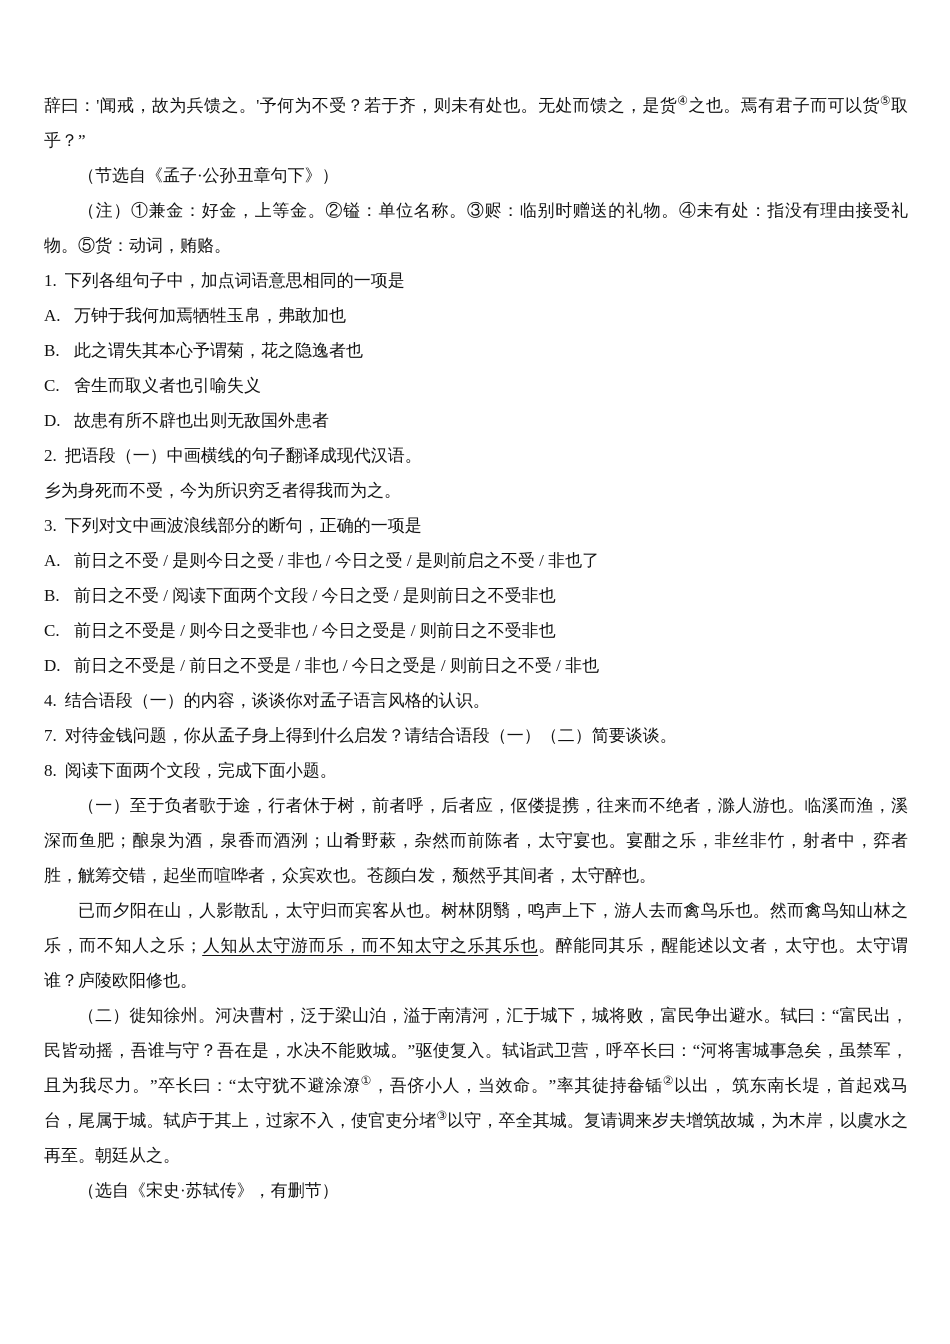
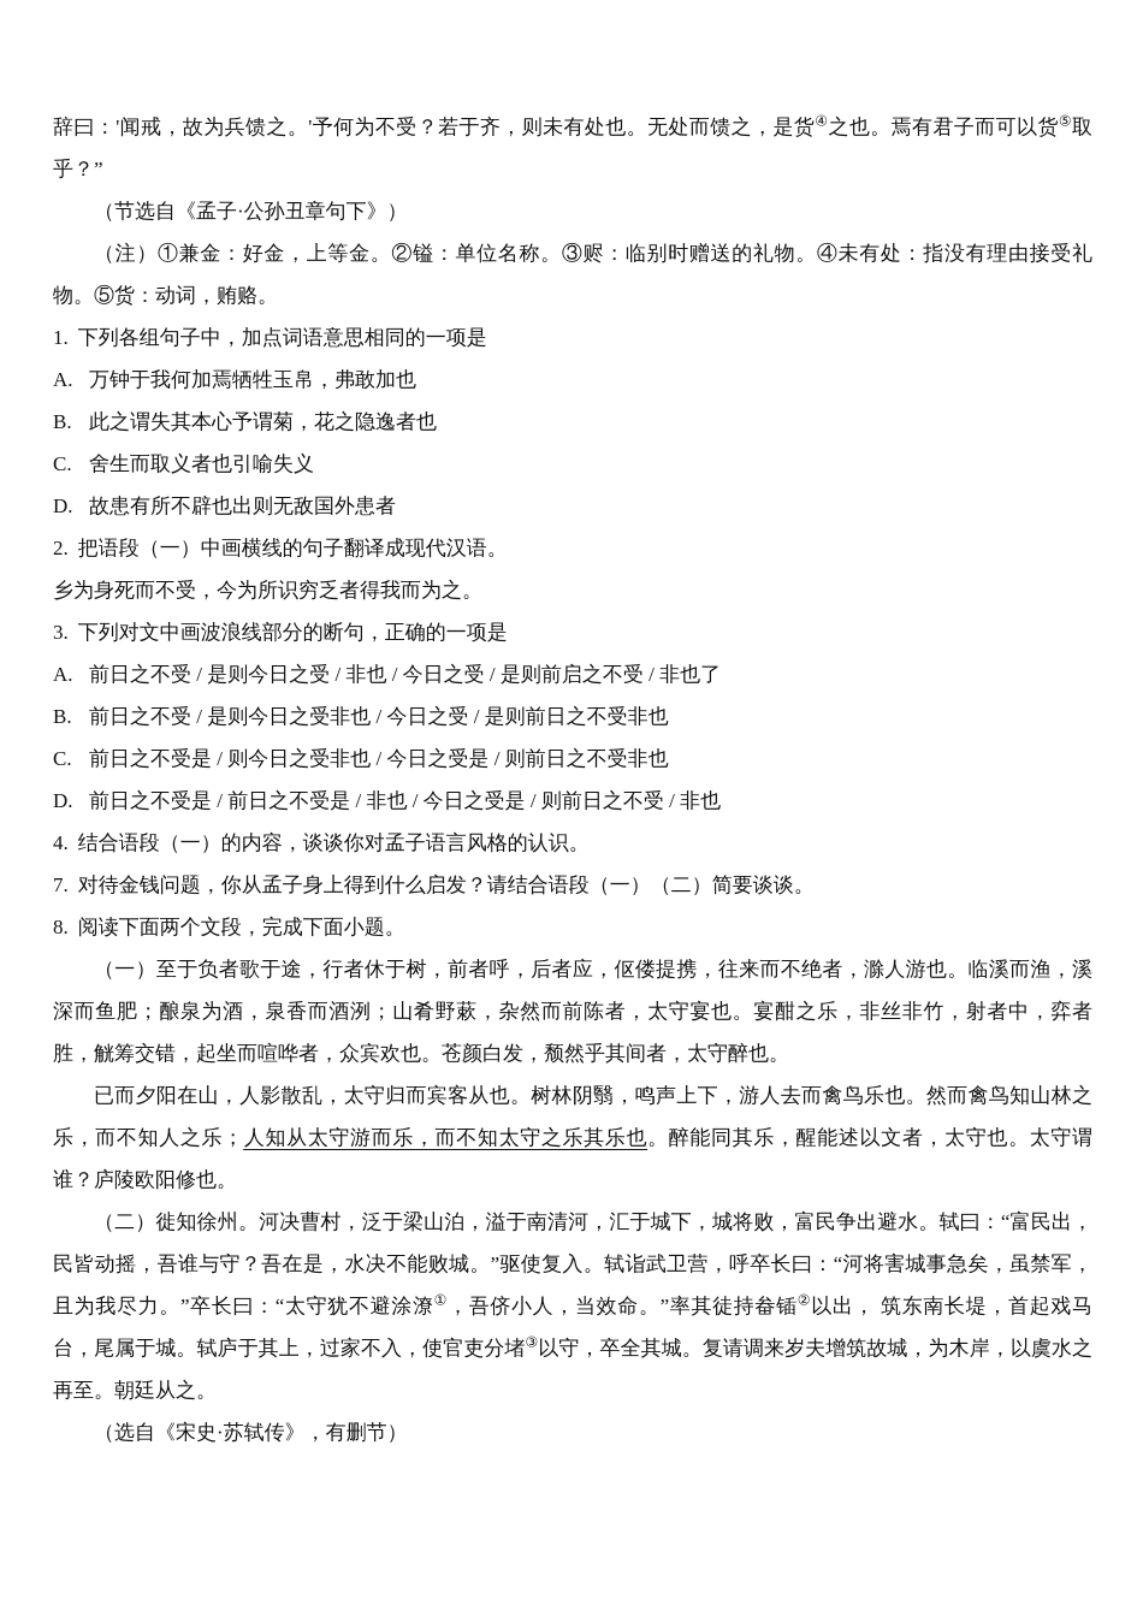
  辞曰：'闻戒，故为兵馈之。'予何为不受？若于齐，则未有处也。无处而馈之，是货④之也。焉有君子而可以货⑤取乎？”
  （节选自《孟子·公孙丑章句下》）
  （注）①兼金：好金，上等金。②镒：单位名称。③赆：临别时赠送的礼物。④未有处：指没有理由接受礼物。⑤货：动词，贿赂。
  1. 下列各组句子中，加点词语意思相同的一项是
  A. 万钟于我何加焉牺牲玉帛，弗敢加也
  B. 此之谓失其本心予谓菊，花之隐逸者也
  C. 舍生而取义者也引喻失义
  D. 故患有所不辟也出则无敌国外患者
  2. 把语段（一）中画横线的句子翻译成现代汉语。
  乡为身死而不受，今为所识穷乏者得我而为之。
  3. 下列对文中画波浪线部分的断句，正确的一项是
  A. 前日之不受 / 是则今日之受 / 非也 / 今日之受 / 是则前启之不受 / 非也了
- B. 前日之不受 / 阅读下面两个文段 / 今日之受 / 是则前日之不受非也
+ B. 前日之不受 / 是则今日之受非也 / 今日之受 / 是则前日之不受非也
  C. 前日之不受是 / 则今日之受非也 / 今日之受是 / 则前日之不受非也
  D. 前日之不受是 / 前日之不受是 / 非也 / 今日之受是 / 则前日之不受 / 非也
  4. 结合语段（一）的内容，谈谈你对孟子语言风格的认识。
  7. 对待金钱问题，你从孟子身上得到什么启发？请结合语段（一）（二）简要谈谈。
  8. 阅读下面两个文段，完成下面小题。
  （一）至于负者歌于途，行者休于树，前者呼，后者应，伛偻提携，往来而不绝者，滁人游也。临溪而渔，溪深而鱼肥；酿泉为酒，泉香而酒洌；山肴野蔌，杂然而前陈者，太守宴也。宴酣之乐，非丝非竹，射者中，弈者胜，觥筹交错，起坐而喧哗者，众宾欢也。苍颜白发，颓然乎其间者，太守醉也。
  已而夕阳在山，人影散乱，太守归而宾客从也。树林阴翳，鸣声上下，游人去而禽鸟乐也。然而禽鸟知山林之乐，而不知人之乐；人知从太守游而乐，而不知太守之乐其乐也。醉能同其乐，醒能述以文者，太守也。太守谓谁？庐陵欧阳修也。
  （二）徙知徐州。河决曹村，泛于梁山泊，溢于南清河，汇于城下，城将败，富民争出避水。轼曰：“富民出，民皆动摇，吾谁与守？吾在是，水决不能败城。”驱使复入。轼诣武卫营，呼卒长曰：“河将害城事急矣，虽禁军，且为我尽力。”卒长曰：“太守犹不避涂潦①，吾侪小人，当效命。”率其徒持畚锸②以出， 筑东南长堤，首起戏马台，尾属于城。轼庐于其上，过家不入，使官吏分堵③以守，卒全其城。复请调来岁夫增筑故城，为木岸，以虞水之再至。朝廷从之。
  （选自《宋史·苏轼传》，有删节）
